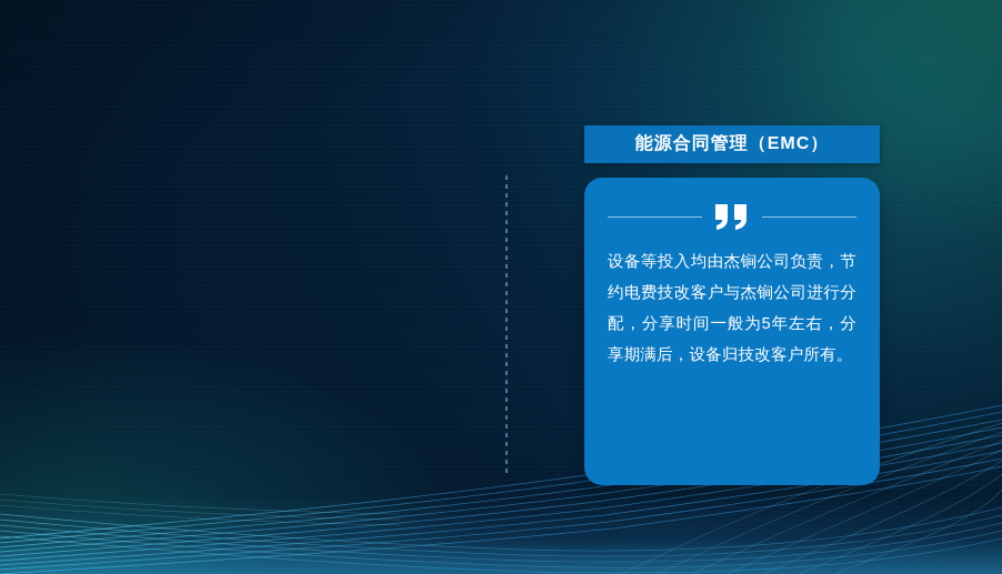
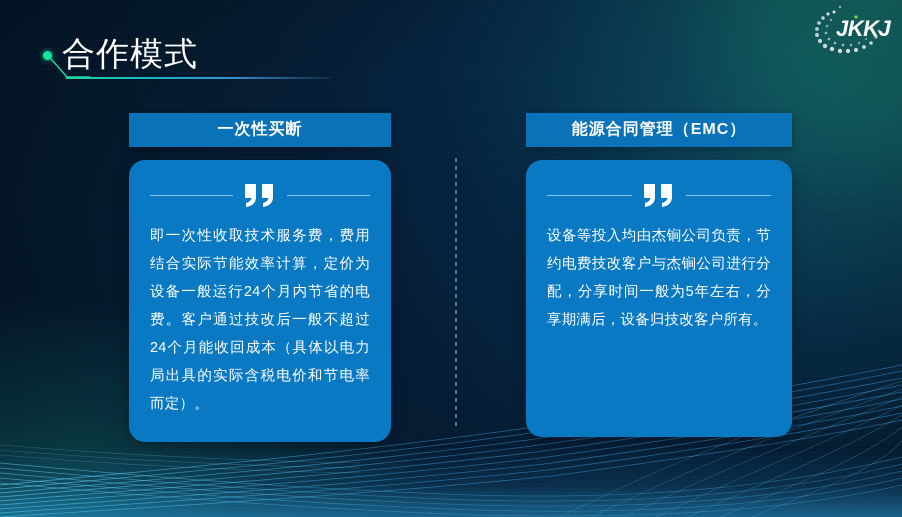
+ 合作模式
+ JKKJ
+ 一次性买断
+ 即一次性收取技术服务费，费用结合实际节能效率计算，定价为设备一般运行24个月内节省的电费。客户通过技改后一般不超过24个月能收回成本（具体以电力局出具的实际含税电价和节电率而定）。
  能源合同管理（EMC）
  设备等投入均由杰锏公司负责，节约电费技改客户与杰锏公司进行分配，分享时间一般为5年左右，分享期满后，设备归技改客户所有。
